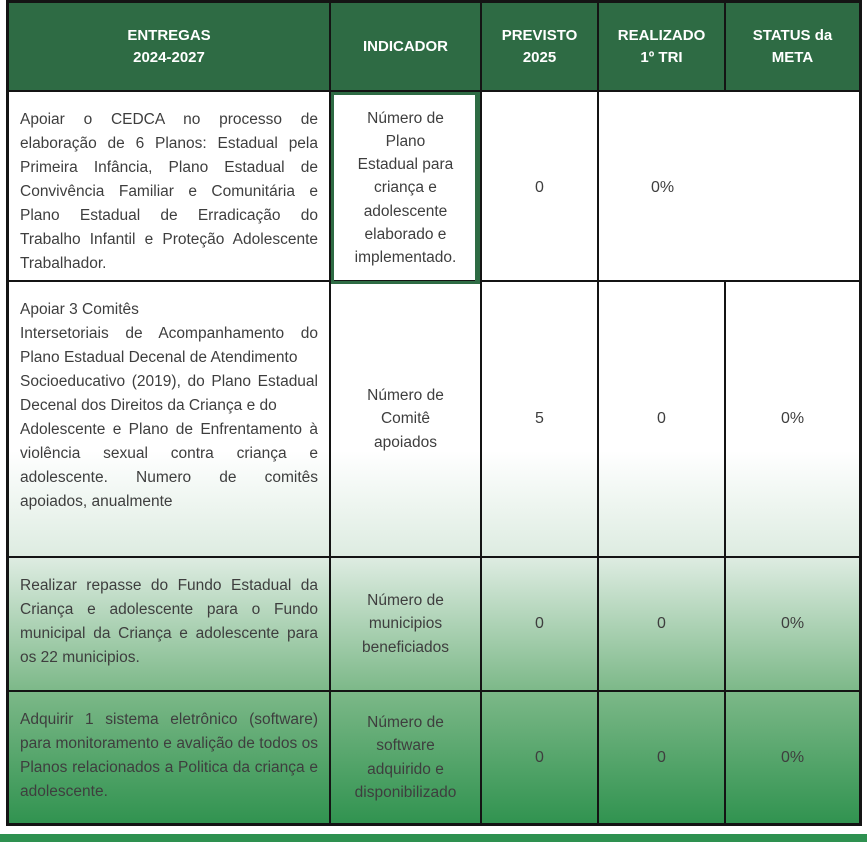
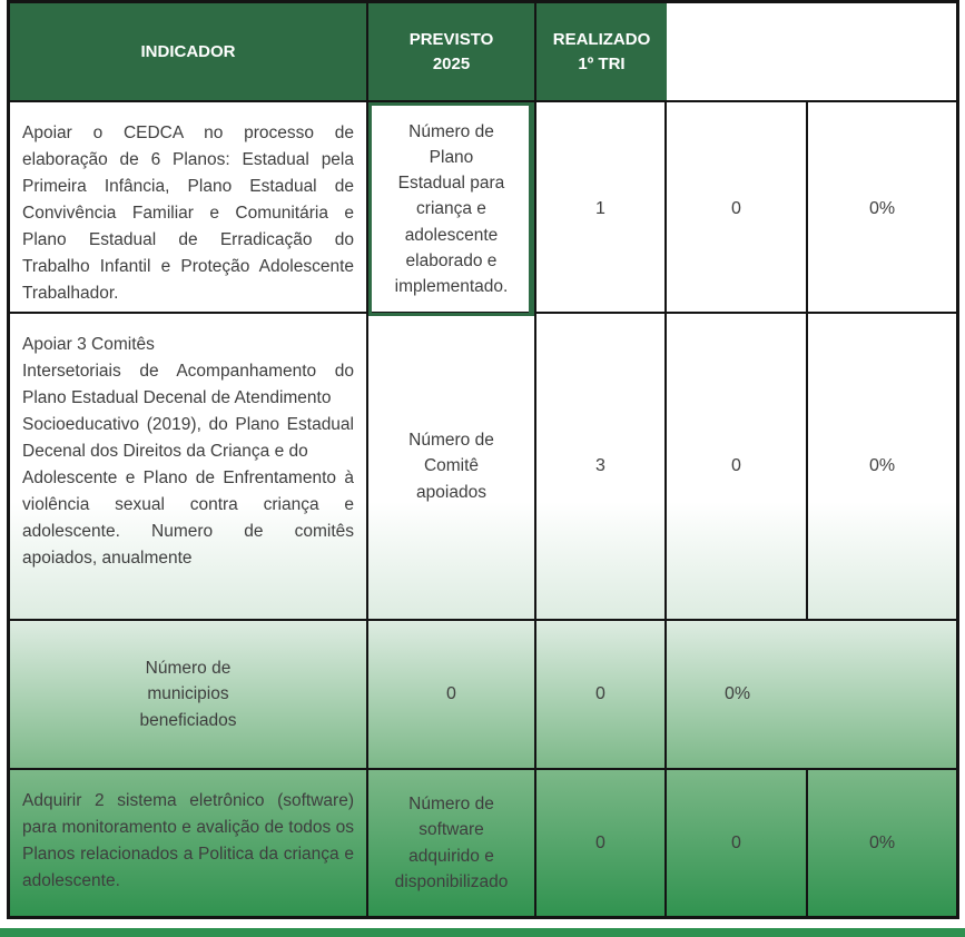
- ENTREGAS
- 2024-2027
  INDICADOR
  PREVISTO
  2025
  REALIZADO
  1º TRI
- STATUS da
- META
  Apoiar o CEDCA no processo de elaboração de 6 Planos: Estadual pela Primeira Infância, Plano Estadual de Convivência Familiar e Comunitária e Plano Estadual de Erradicação do Trabalho Infantil e Proteção Adolescente Trabalhador.
  Número de
  Plano
  Estadual para
  criança e
  adolescente
  elaborado e
  implementado.
+ 1
  0
  0%
  Apoiar 3 Comitês
  Intersetoriais de Acompanhamento do Plano Estadual Decenal de Atendimento
  Socioeducativo (2019), do Plano Estadual Decenal dos Direitos da Criança e do
  Adolescente e Plano de Enfrentamento à violência sexual contra criança e adolescente. Numero de comitês apoiados, anualmente
  Número de
  Comitê
  apoiados
- 5
+ 3
  0
  0%
- Realizar repasse do Fundo Estadual da Criança e adolescente para o Fundo municipal da Criança e adolescente para os 22 municipios.
  Número de
  municipios
  beneficiados
  0
  0
  0%
- Adquirir 1 sistema eletrônico (software) para monitoramento e avalição de todos os Planos relacionados a Politica da criança e adolescente.
+ Adquirir 2 sistema eletrônico (software) para monitoramento e avalição de todos os Planos relacionados a Politica da criança e adolescente.
  Número de
  software
  adquirido e
  disponibilizado
  0
  0
  0%
